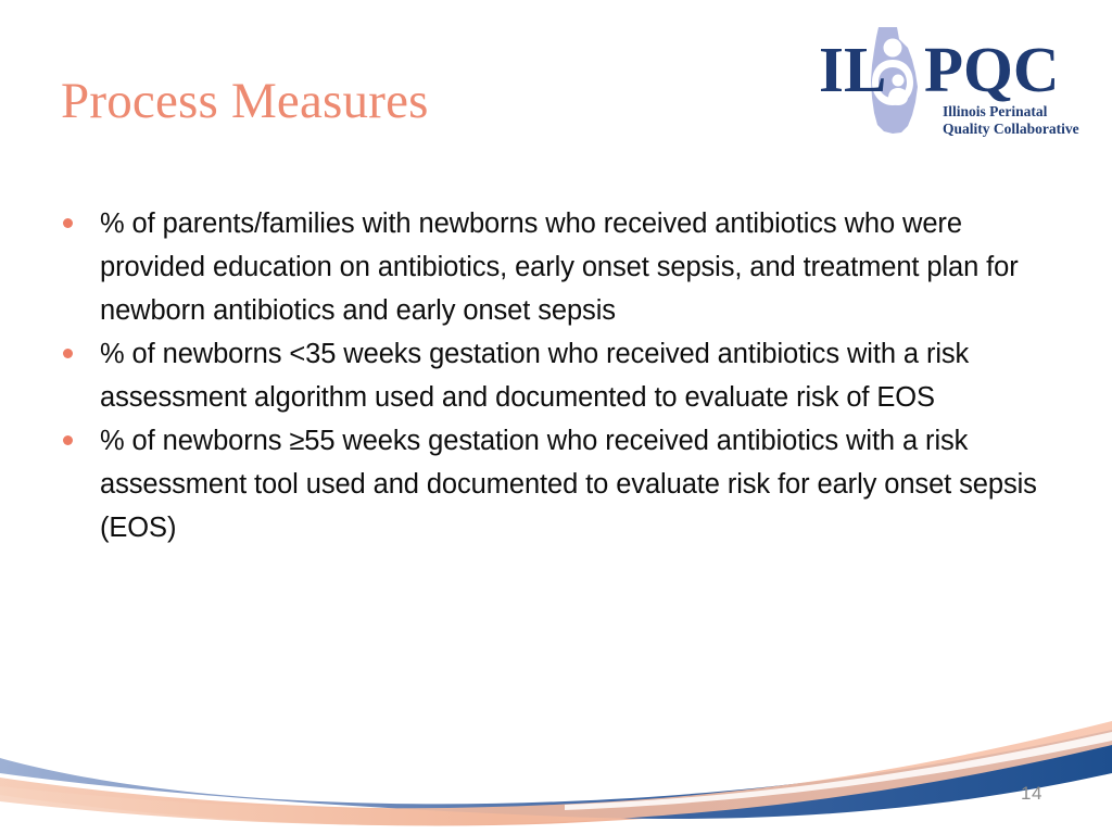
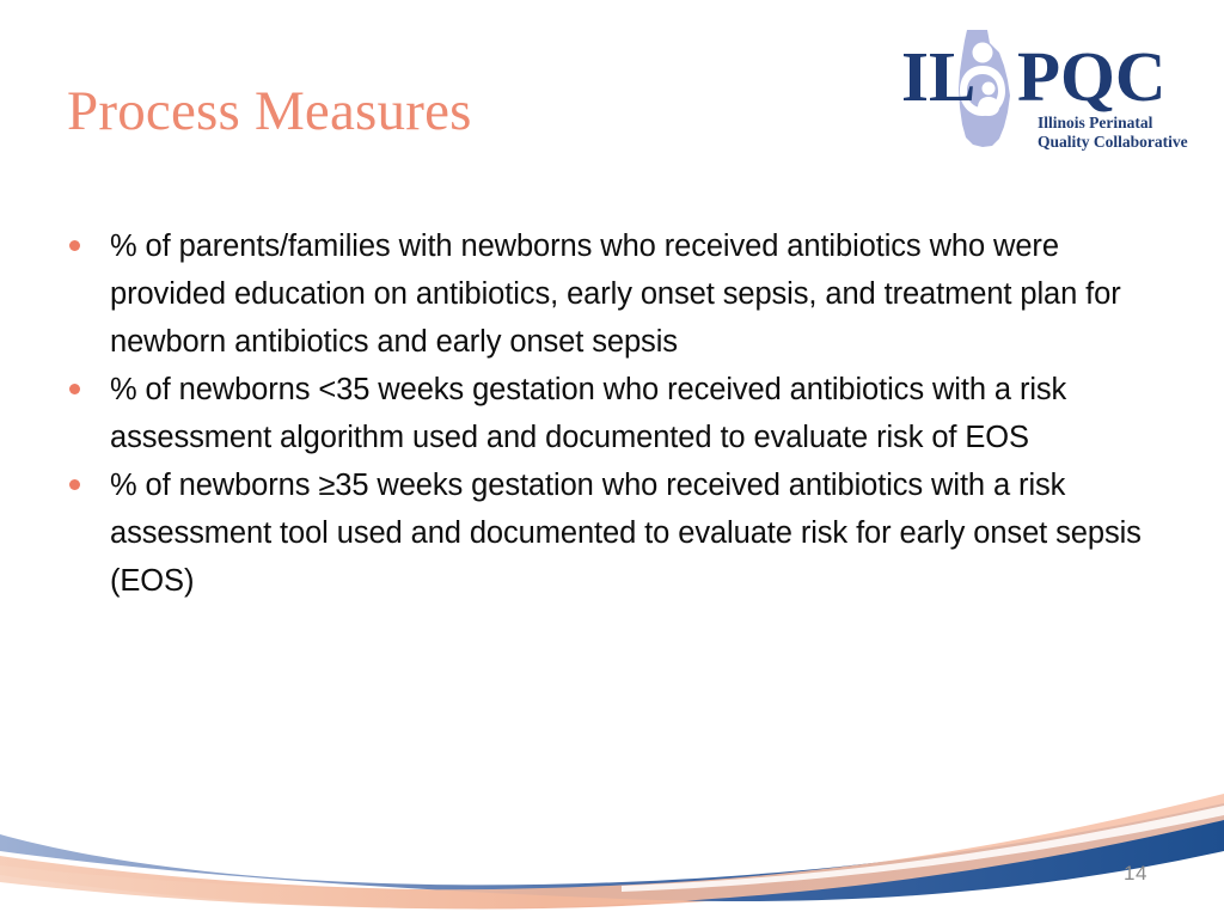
  IL
  PQC
  Illinois Perinatal
  Quality Collaborative
  Process Measures
  % of parents/families with newborns who received antibiotics who were provided education on antibiotics, early onset sepsis, and treatment plan for newborn antibiotics and early onset sepsis
  % of newborns <35 weeks gestation who received antibiotics with a risk assessment algorithm used and documented to evaluate risk of EOS
- % of newborns ≥55 weeks gestation who received antibiotics with a risk assessment tool used and documented to evaluate risk for early onset sepsis (EOS)
+ % of newborns ≥35 weeks gestation who received antibiotics with a risk assessment tool used and documented to evaluate risk for early onset sepsis (EOS)
  14
